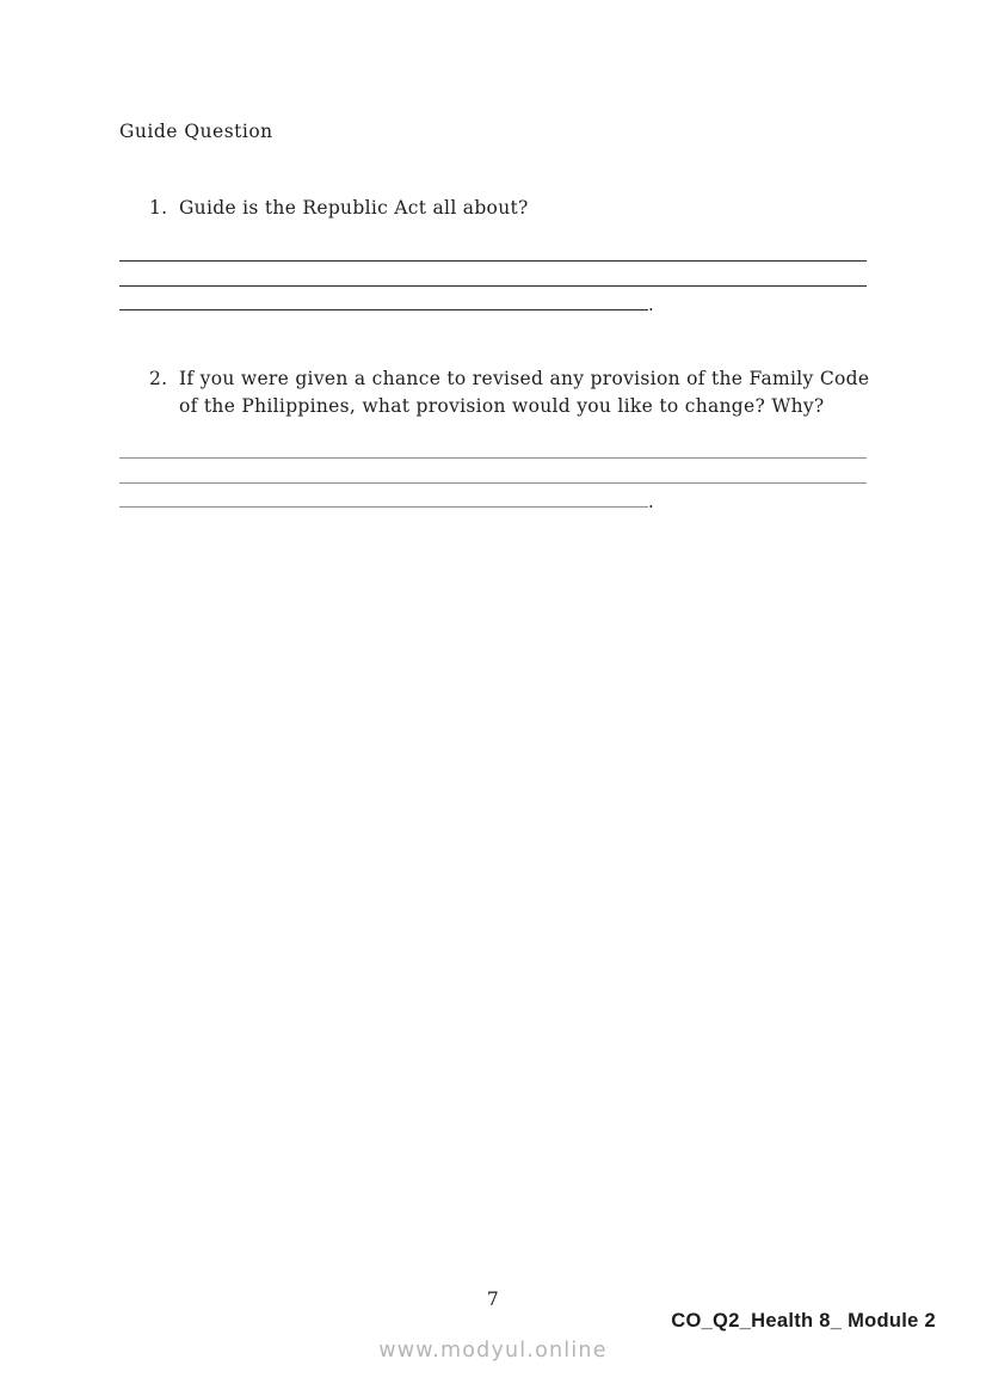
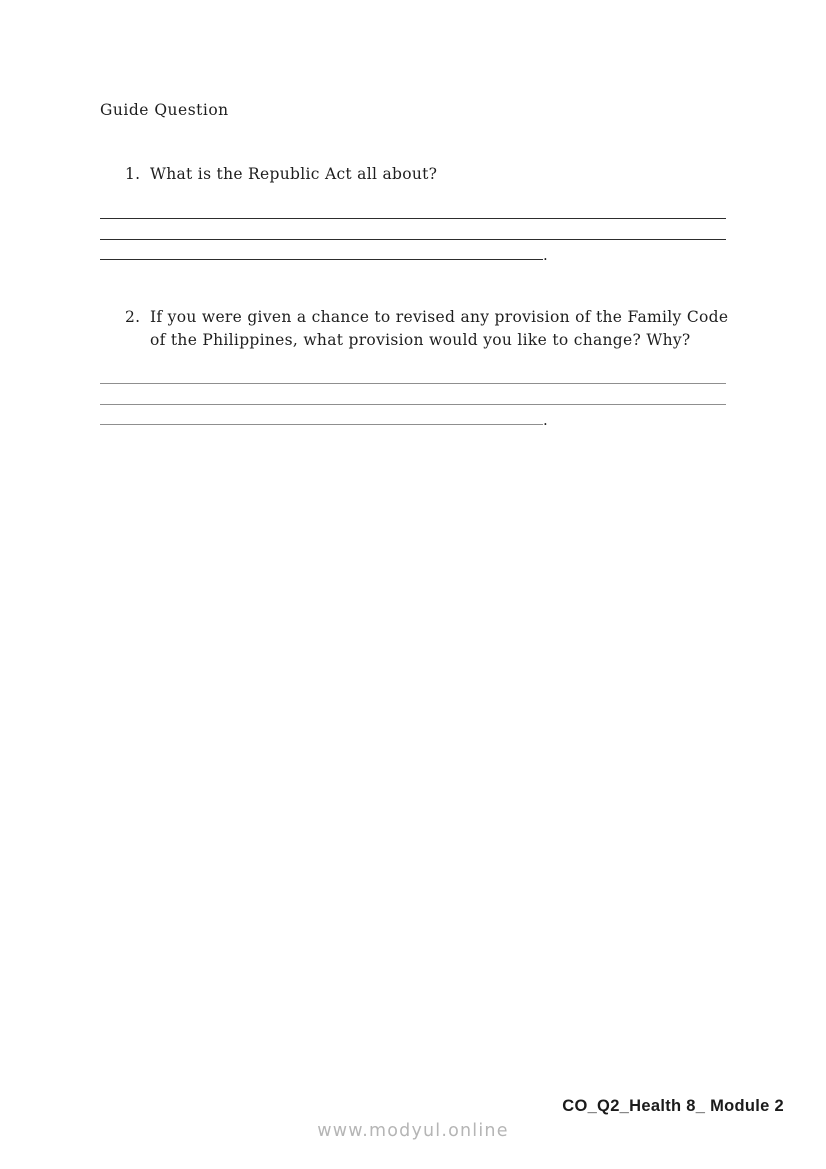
  Guide Question
  1.
- Guide is the Republic Act all about?
+ What is the Republic Act all about?
  .
  2.
  If you were given a chance to revised any provision of the Family Code
  of the Philippines, what provision would you like to change? Why?
  .
- 7
  CO_Q2_Health 8_ Module 2
  www.modyul.online
